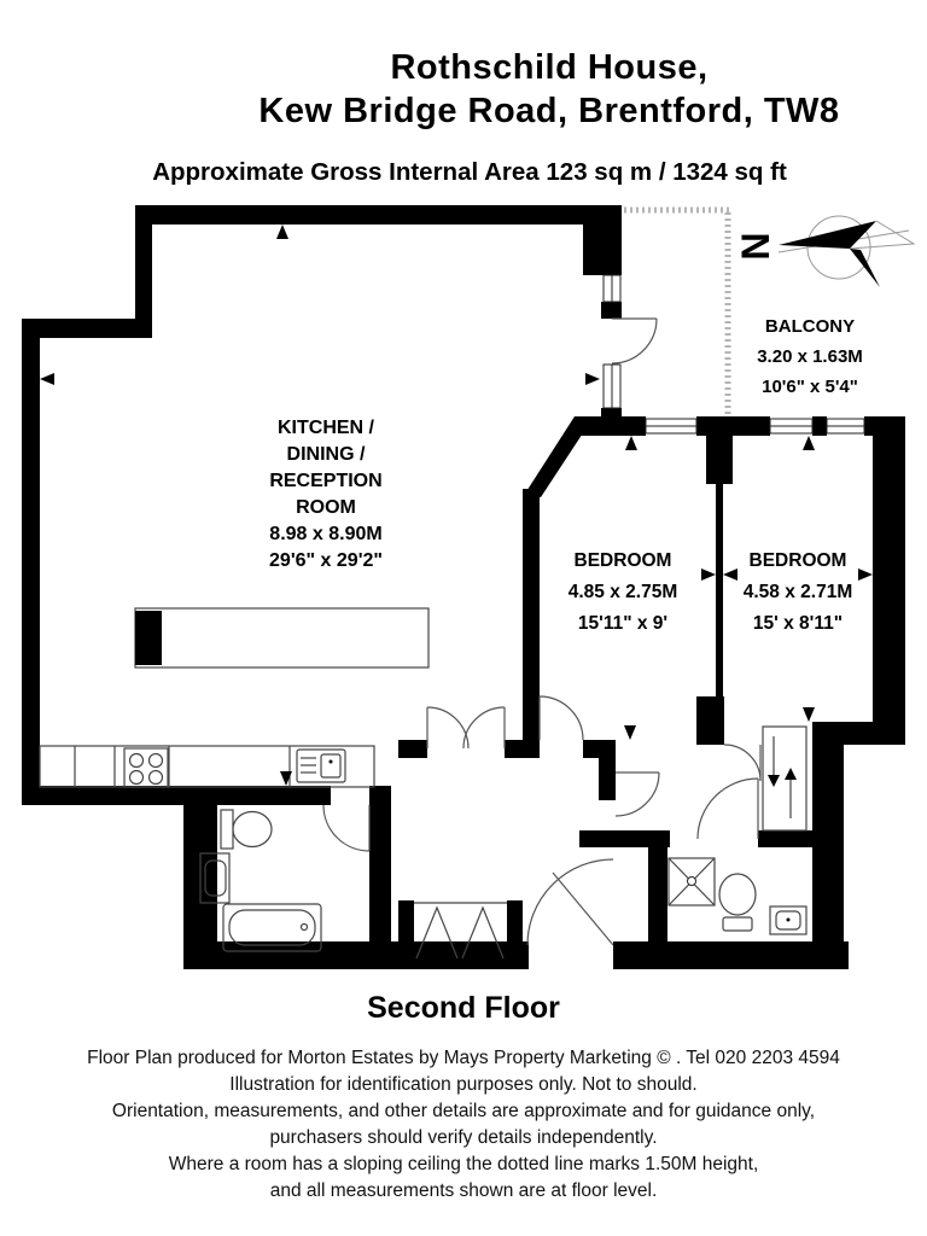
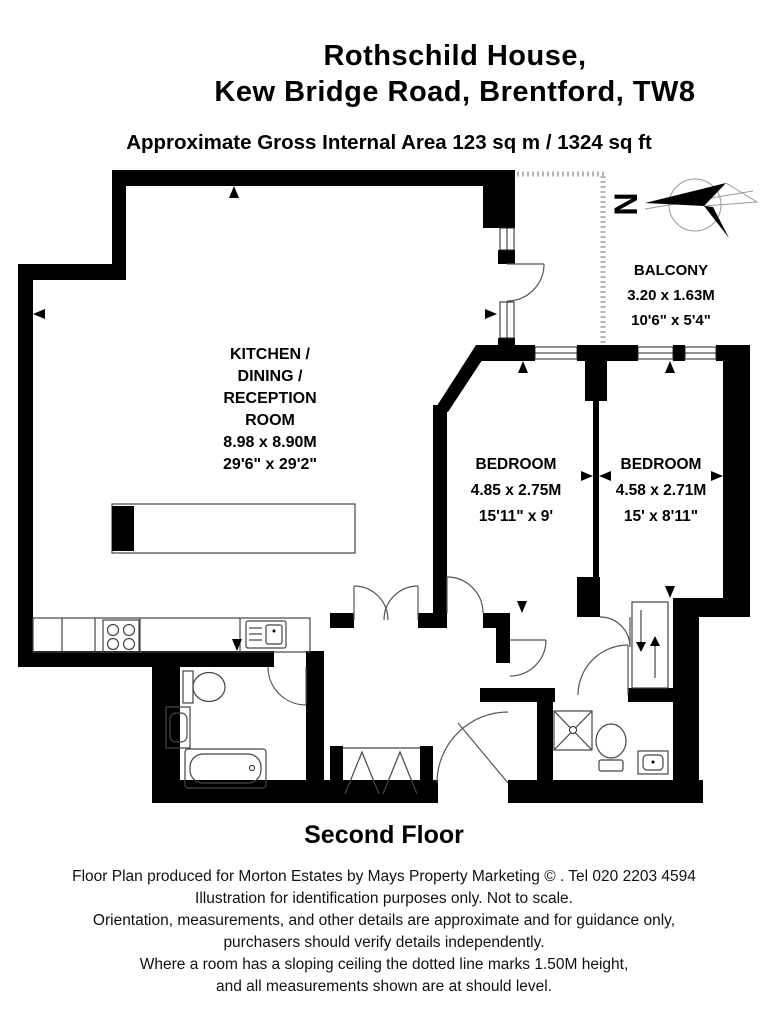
  Rothschild House,
  Kew Bridge Road, Brentford, TW8
  Approximate Gross Internal Area 123 sq m / 1324 sq ft
  KITCHEN /
  DINING /
  RECEPTION
  ROOM
  8.98 x 8.90M
  29'6" x 29'2"
  BEDROOM
  4.85 x 2.75M
  15'11" x 9'
  BEDROOM
  4.58 x 2.71M
  15' x 8'11"
  BALCONY
  3.20 x 1.63M
  10'6" x 5'4"
  Second Floor
  Floor Plan produced for Morton Estates by Mays Property Marketing © . Tel 020 2203 4594
- Illustration for identification purposes only. Not to should.
+ Illustration for identification purposes only. Not to scale.
  Orientation, measurements, and other details are approximate and for guidance only,
  purchasers should verify details independently.
  Where a room has a sloping ceiling the dotted line marks 1.50M height,
- and all measurements shown are at floor level.
+ and all measurements shown are at should level.
